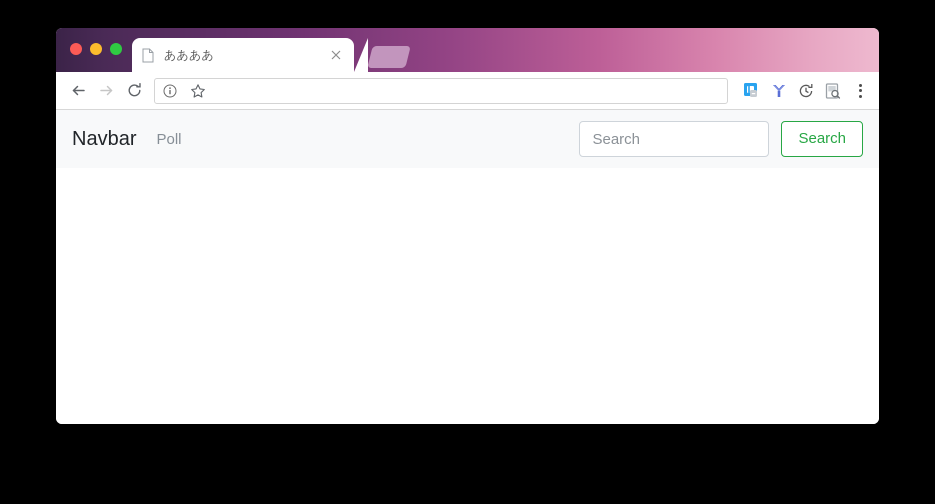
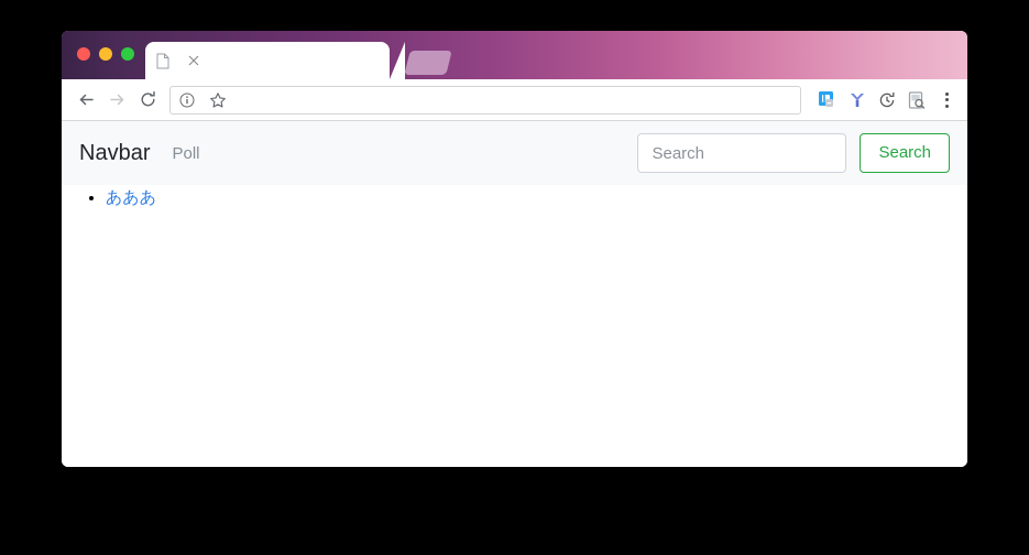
- ああああ
  Navbar
  Poll
  Search
  Search
+ あああ
